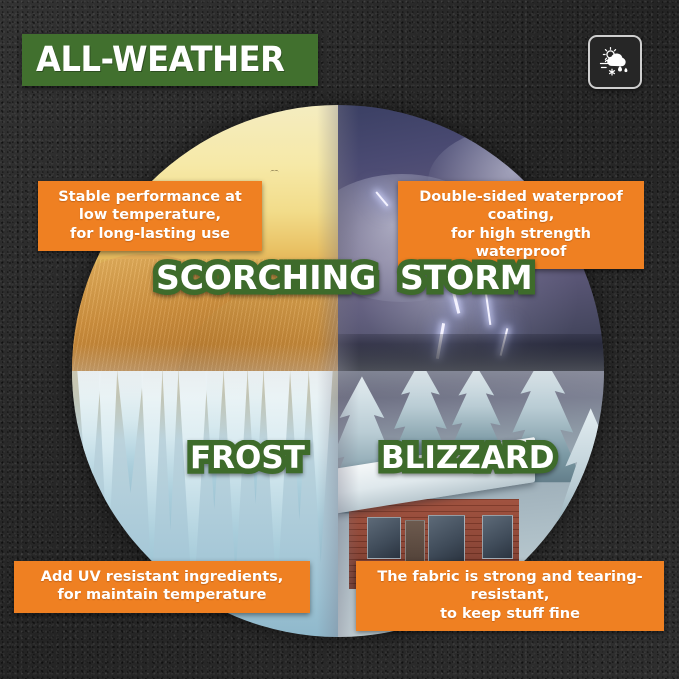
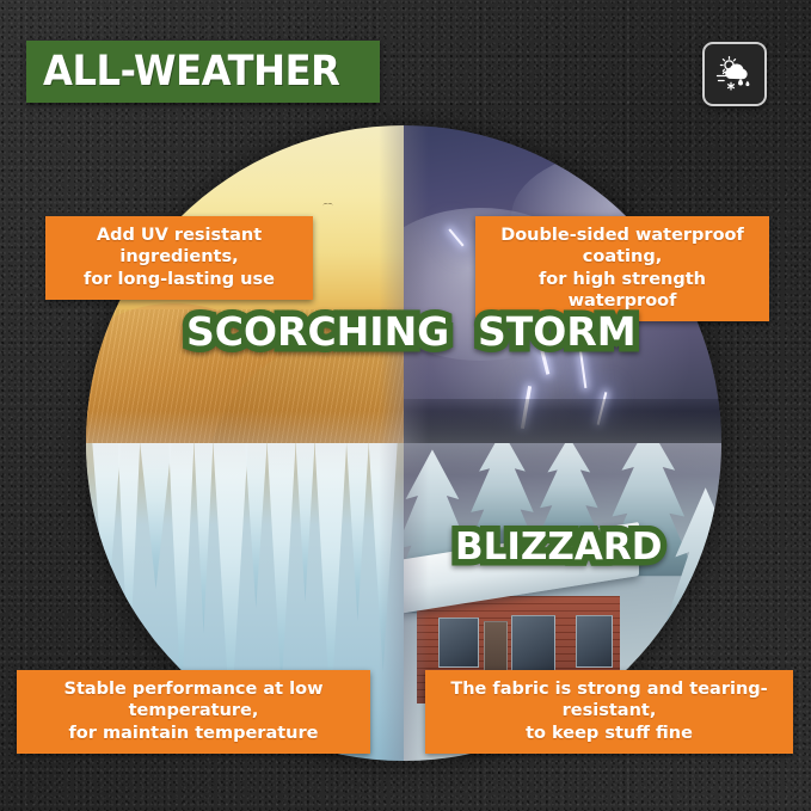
  ALL-WEATHER
  SCORCHING
  STORM
- FROST
  BLIZZARD
- Stable performance at low temperature,
+ Add UV resistant ingredients,
  for long-lasting use
  Double-sided waterproof coating,
  for high strength waterproof
- Add UV resistant ingredients,
+ Stable performance at low temperature,
  for maintain temperature
  The fabric is strong and tearing-resistant,
  to keep stuff fine
